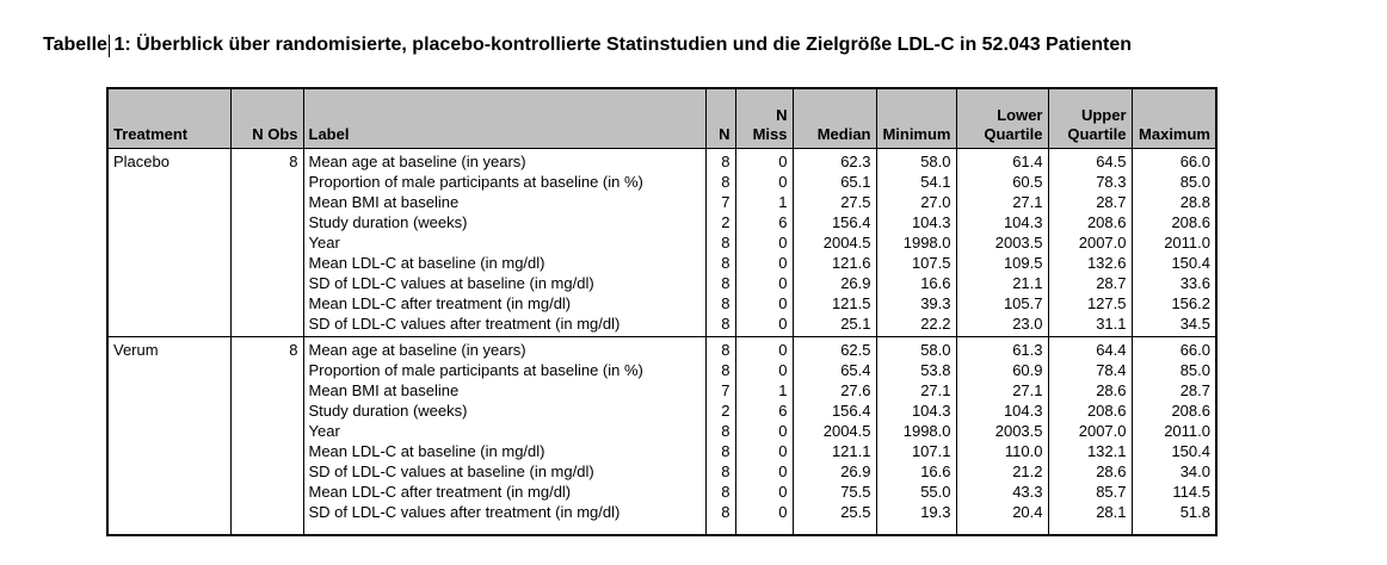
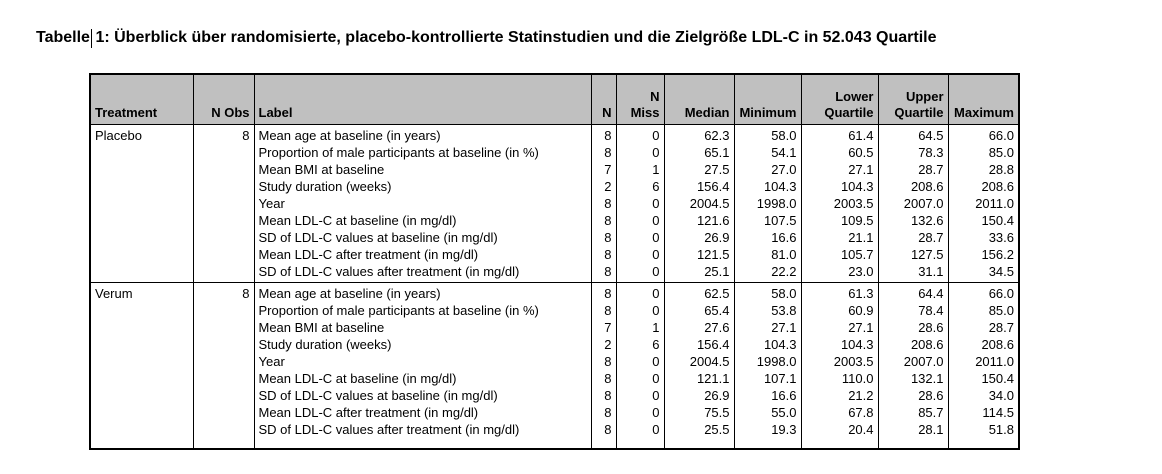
- Tabelle 1: Überblick über randomisierte, placebo-kontrollierte Statinstudien und die Zielgröße LDL-C in 52.043 Patienten
+ Tabelle 1: Überblick über randomisierte, placebo-kontrollierte Statinstudien und die Zielgröße LDL-C in 52.043 Quartile
  Treatment	N Obs	Label	N	N Miss	Median	Minimum	Lower Quartile	Upper Quartile	Maximum
- Placebo	8	Mean age at baseline (in years)Proportion of male participants at baseline (in %)Mean BMI at baselineStudy duration (weeks)YearMean LDL-C at baseline (in mg/dl)SD of LDL-C values at baseline (in mg/dl)Mean LDL-C after treatment (in mg/dl)SD of LDL-C values after treatment (in mg/dl)	887288888	001600000	62.365.127.5156.42004.5121.626.9121.525.1	58.054.127.0104.31998.0107.516.639.322.2	61.460.527.1104.32003.5109.521.1105.723.0	64.578.328.7208.62007.0132.628.7127.531.1	66.085.028.8208.62011.0150.433.6156.234.5
+ Placebo	8	Mean age at baseline (in years)Proportion of male participants at baseline (in %)Mean BMI at baselineStudy duration (weeks)YearMean LDL-C at baseline (in mg/dl)SD of LDL-C values at baseline (in mg/dl)Mean LDL-C after treatment (in mg/dl)SD of LDL-C values after treatment (in mg/dl)	887288888	001600000	62.365.127.5156.42004.5121.626.9121.525.1	58.054.127.0104.31998.0107.516.681.022.2	61.460.527.1104.32003.5109.521.1105.723.0	64.578.328.7208.62007.0132.628.7127.531.1	66.085.028.8208.62011.0150.433.6156.234.5
- Verum	8	Mean age at baseline (in years)Proportion of male participants at baseline (in %)Mean BMI at baselineStudy duration (weeks)YearMean LDL-C at baseline (in mg/dl)SD of LDL-C values at baseline (in mg/dl)Mean LDL-C after treatment (in mg/dl)SD of LDL-C values after treatment (in mg/dl)	887288888	001600000	62.565.427.6156.42004.5121.126.975.525.5	58.053.827.1104.31998.0107.116.655.019.3	61.360.927.1104.32003.5110.021.243.320.4	64.478.428.6208.62007.0132.128.685.728.1	66.085.028.7208.62011.0150.434.0114.551.8
+ Verum	8	Mean age at baseline (in years)Proportion of male participants at baseline (in %)Mean BMI at baselineStudy duration (weeks)YearMean LDL-C at baseline (in mg/dl)SD of LDL-C values at baseline (in mg/dl)Mean LDL-C after treatment (in mg/dl)SD of LDL-C values after treatment (in mg/dl)	887288888	001600000	62.565.427.6156.42004.5121.126.975.525.5	58.053.827.1104.31998.0107.116.655.019.3	61.360.927.1104.32003.5110.021.267.820.4	64.478.428.6208.62007.0132.128.685.728.1	66.085.028.7208.62011.0150.434.0114.551.8
